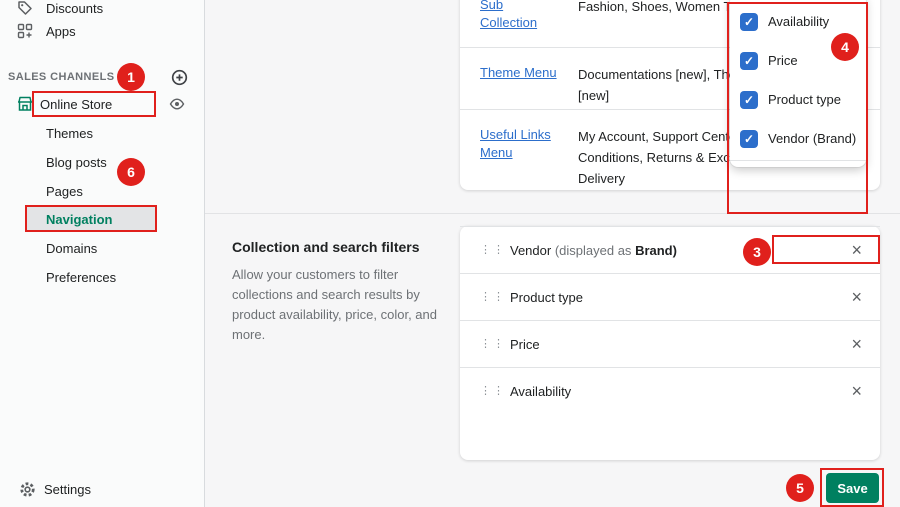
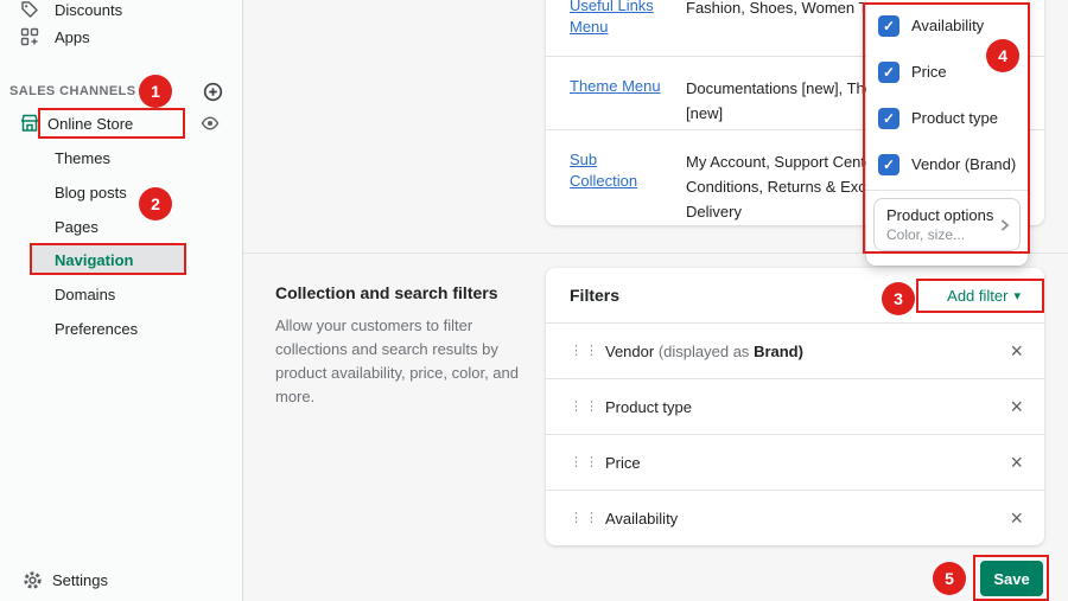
  Discounts
  Apps
  SALES CHANNELS
  Online Store
  Themes
  Blog posts
  Pages
  Navigation
  Domains
  Preferences
  Settings
- Sub Collection
+ Useful Links Menu
  Fashion, Shoes, Women T
  Theme Menu
  Documentations [new], Th
  [new]
- Useful Links Menu
+ Sub Collection
  My Account, Support Cent
  Conditions, Returns & Exc
  Delivery
  ✓
  Availability
  ✓
  Price
  ✓
  Product type
  ✓
  Vendor (Brand)
+ Product options
+ Color, size...
  Collection and search filters
  Allow your customers to filter collections and search results by product availability, price, color, and more.
+ Filters
+ Add filter
+ ▾
  ⋮⋮
  Vendor (displayed as Brand)
  ×
  ⋮⋮
  Product type
  ×
  ⋮⋮
  Price
  ×
  ⋮⋮
  Availability
  ×
  Save
  1
- 6
+ 2
  3
  4
  5
